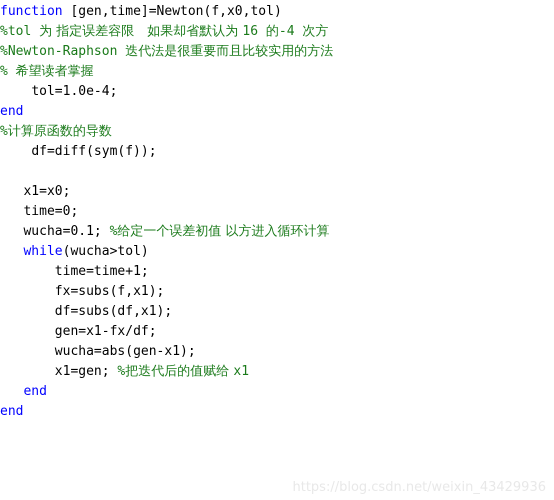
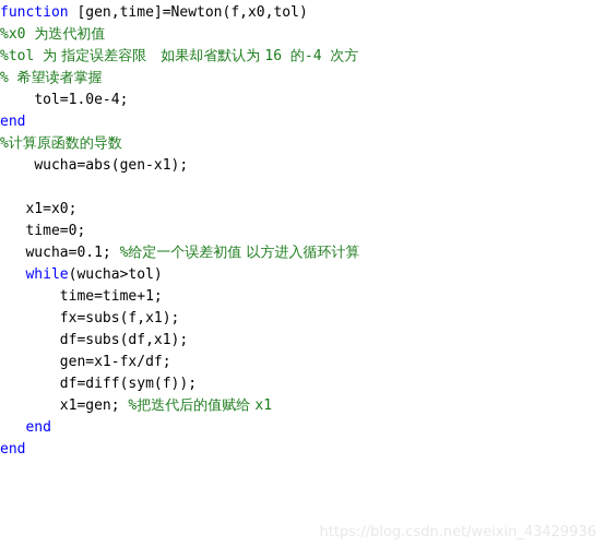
  function [gen,time]=Newton(f,x0,tol)
+ %x0 为迭代初值
  %tol 为 指定误差容限 如果却省默认为 16 的-4 次方
- %Newton-Raphson 迭代法是很重要而且比较实用的方法
  % 希望读者掌握
  tol=1.0e-4;
  end
  %计算原函数的导数
- df=diff(sym(f));
+ wucha=abs(gen-x1);
  x1=x0;
  time=0;
  wucha=0.1; %给定一个误差初值 以方进入循环计算
  while(wucha>tol)
  time=time+1;
  fx=subs(f,x1);
  df=subs(df,x1);
  gen=x1-fx/df;
- wucha=abs(gen-x1);
+ df=diff(sym(f));
  x1=gen; %把迭代后的值赋给 x1
  end
  end
